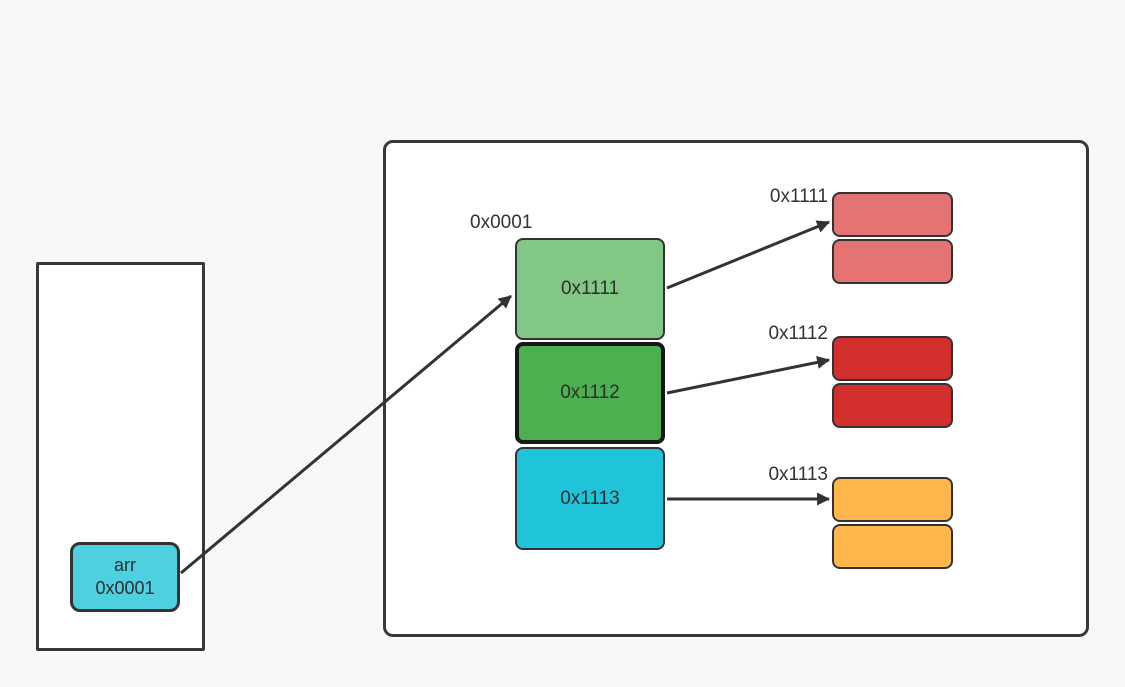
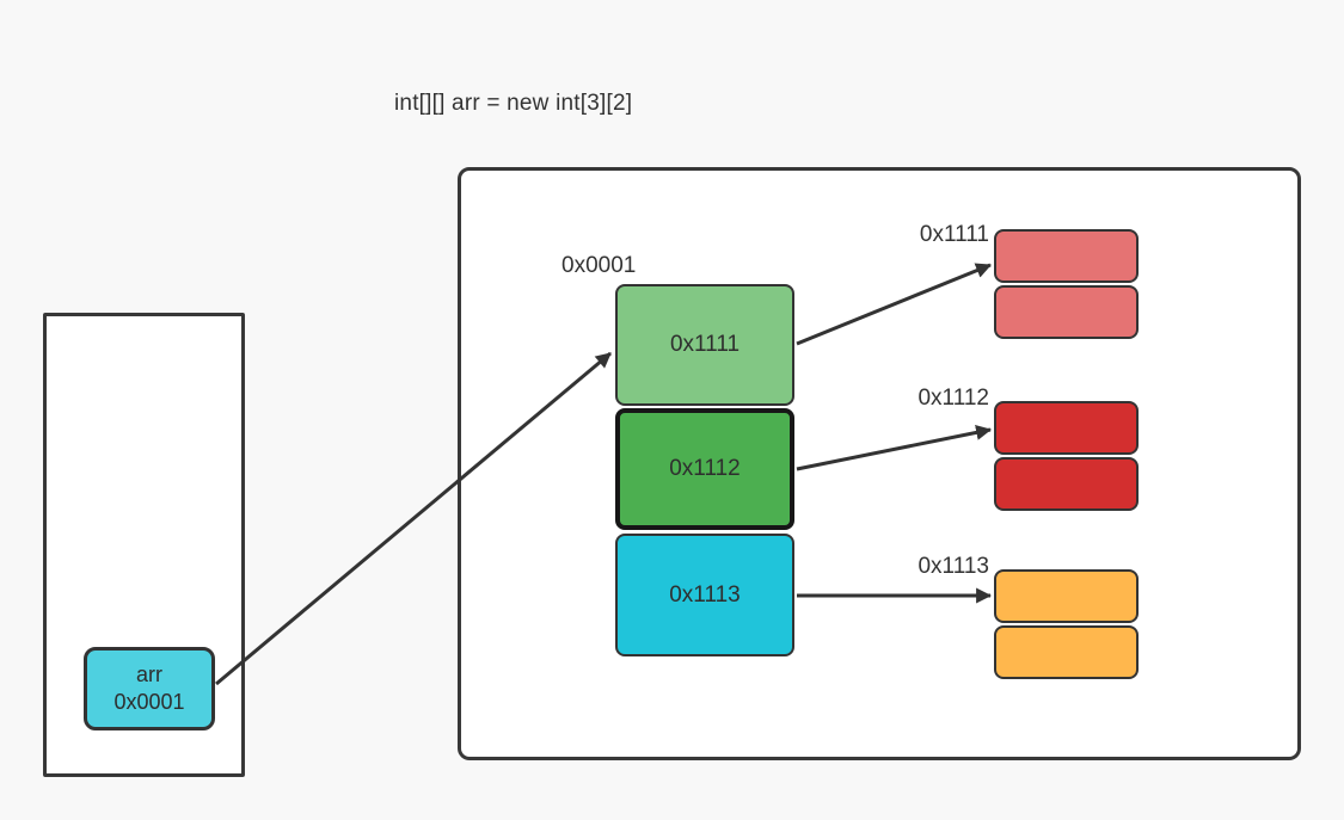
+ int[][] arr = new int[3][2]
  arr
  0x0001
  0x0001
  0x1111
  0x1112
  0x1113
  0x1111
  0x1112
  0x1113
